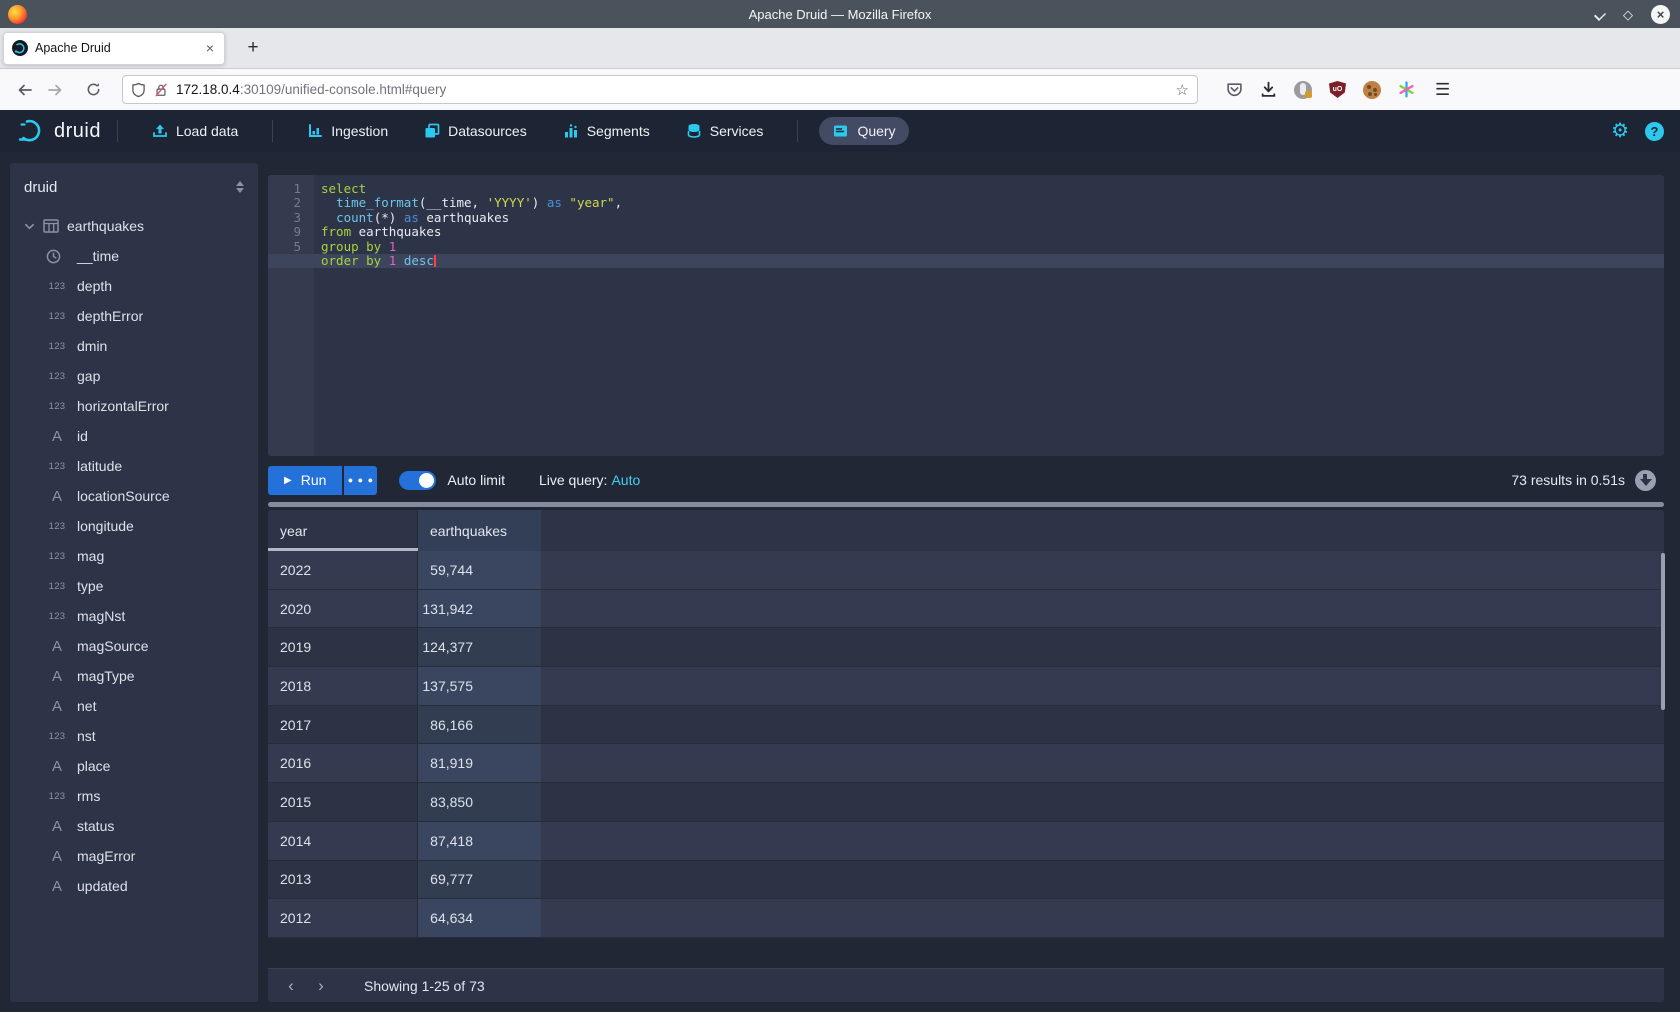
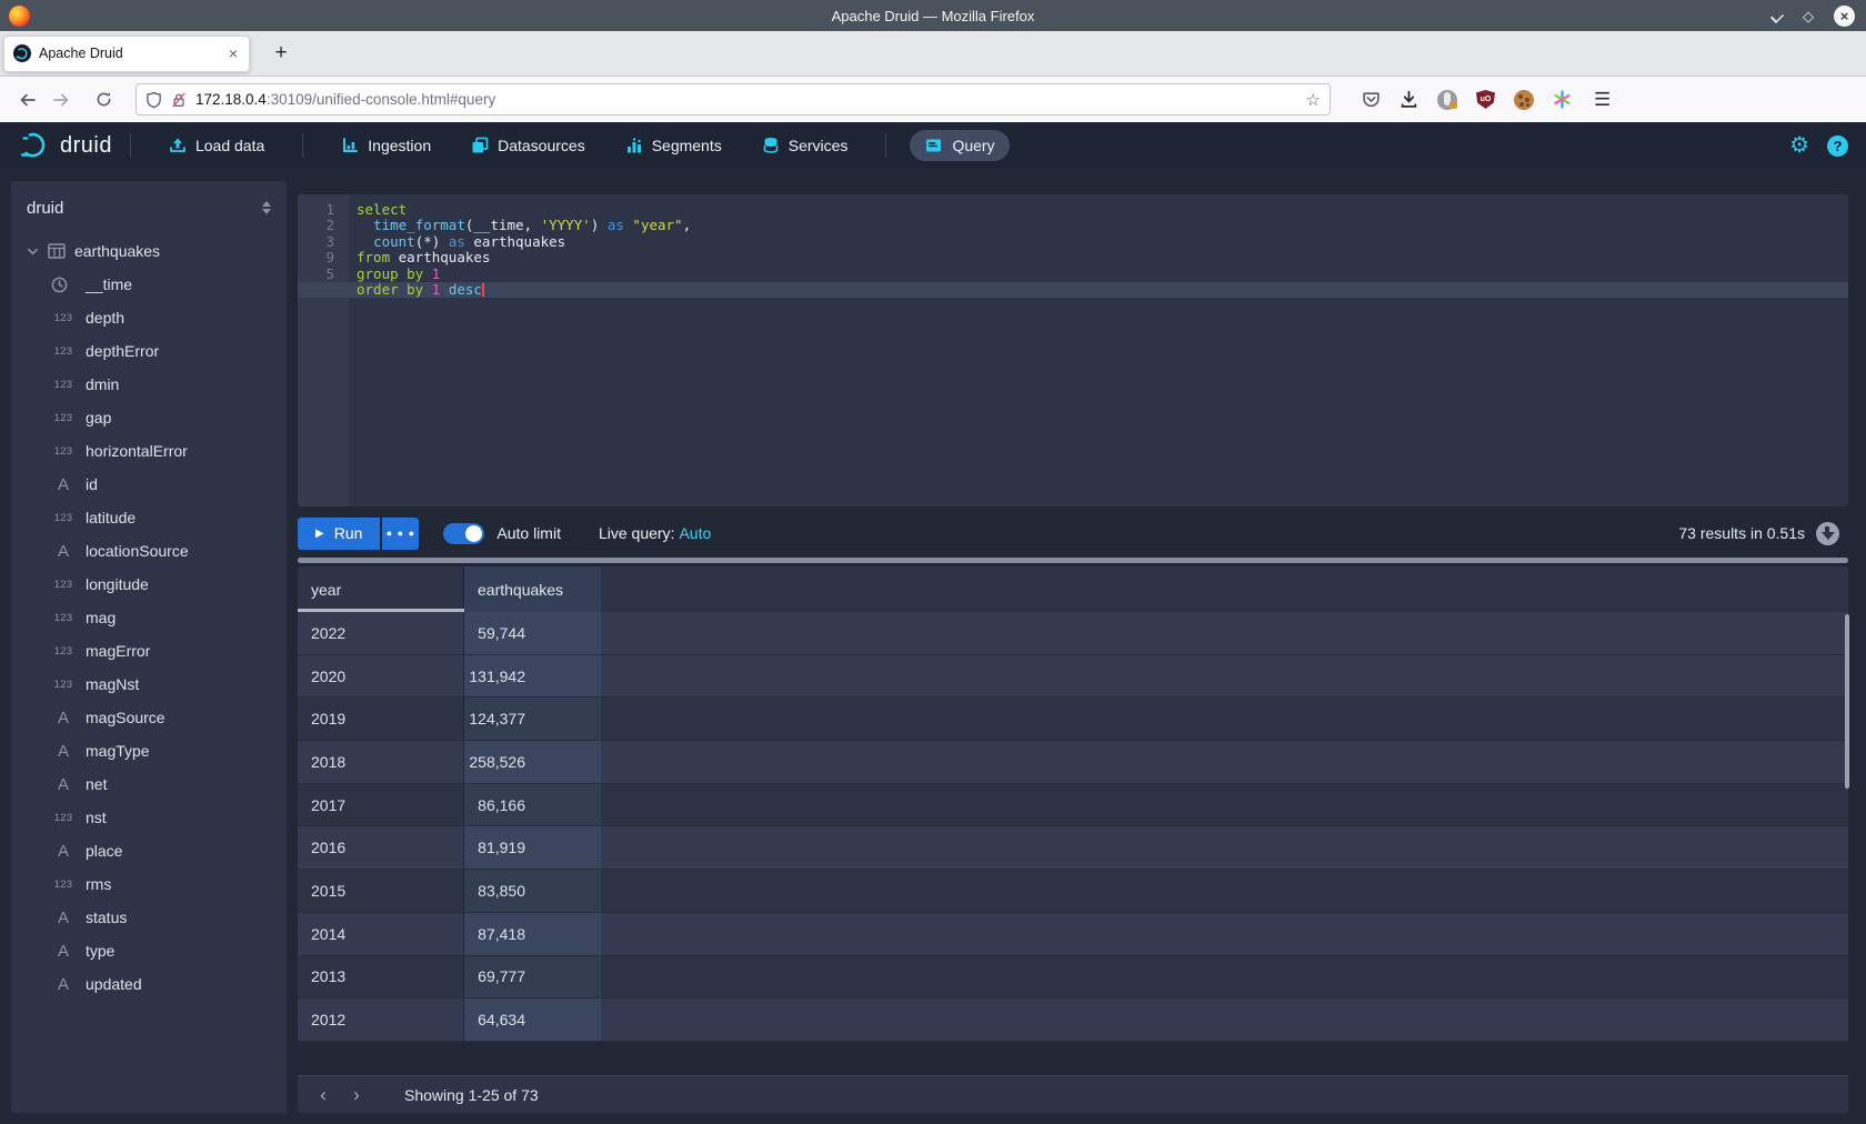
  Apache Druid — Mozilla Firefox
  ◇
  ×
  Apache Druid
  ×
  +
  172.18.0.4:30109/unified-console.html#query
  ☆
  ☰
  druid
  Load data
  Ingestion
  Datasources
  Segments
  Services
  Query
  ⚙
  ?
  druid
  earthquakes
  __time
  123
  depth
  123
  depthError
  123
  dmin
  123
  gap
  123
  horizontalError
  A
  id
  123
  latitude
  A
  locationSource
  123
  longitude
  123
  mag
  123
- type
+ magError
  123
  magNst
  A
  magSource
  A
  magType
  A
  net
  123
  nst
  A
  place
  123
  rms
  A
  status
  A
- magError
+ type
  A
  updated
  1
  2
  3
  9
  5
  select
  time_format(__time, 'YYYY') as "year",
  count(*) as earthquakes
  from earthquakes
  group by 1
  order by 1 desc
  ▶
  Run
  ● ● ●
  Auto limit
  Live query:
  Auto
  73 results in 0.51s
  year
  earthquakes
  2022
  59,744
  2020
  131,942
  2019
  124,377
  2018
- 137,575
+ 258,526
  2017
  86,166
  2016
  81,919
  2015
  83,850
  2014
  87,418
  2013
  69,777
  2012
  64,634
  ‹
  ›
  Showing 1-25 of 73
